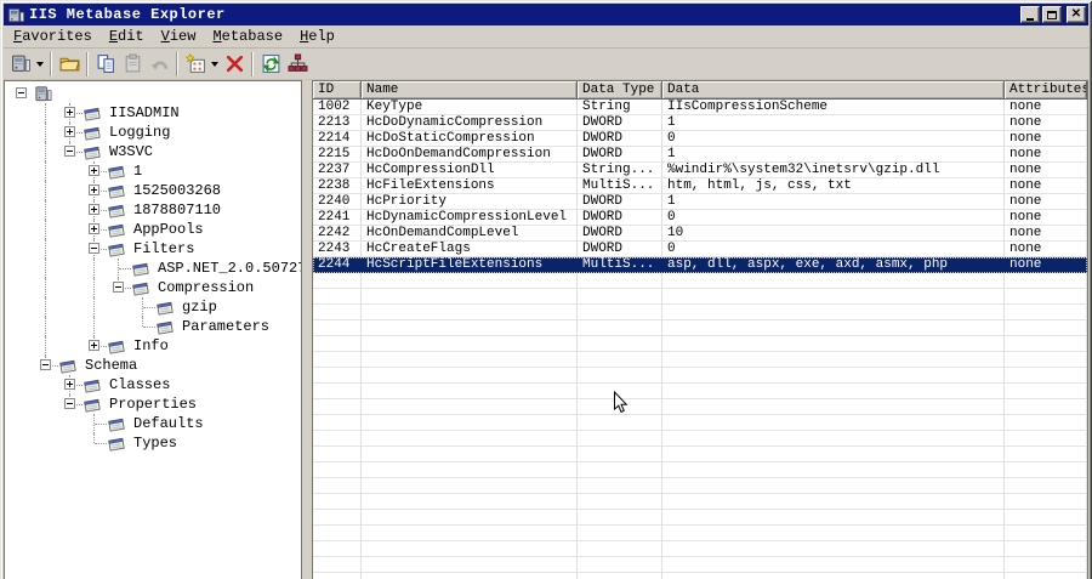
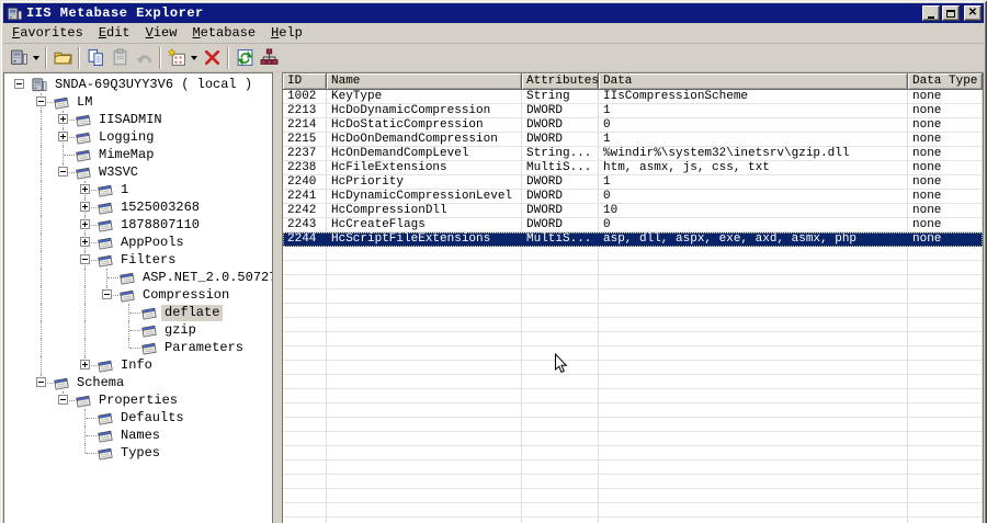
  IIS Metabase Explorer
  ✕
  Favorites
  Edit
  View
  Metabase
  Help
+ SNDA-69Q3UYY3V6 ( local )
+ LM
  IISADMIN
  Logging
+ MimeMap
  W3SVC
  1
  1525003268
  1878807110
  AppPools
  Filters
  ASP.NET_2.0.5072
  Compression
+ deflate
  gzip
  Parameters
  Info
  Schema
- Classes
  Properties
  Defaults
+ Names
  Types
  ID
  Name
- Data Type
+ Attributes
  Data
- Attributes
+ Data Type
  1002
  KeyType
  String
  IIsCompressionScheme
  none
  2213
  HcDoDynamicCompression
  DWORD
  1
  none
  2214
  HcDoStaticCompression
  DWORD
  0
  none
  2215
  HcDoOnDemandCompression
  DWORD
  1
  none
  2237
- HcCompressionDll
+ HcOnDemandCompLevel
  String...
  %windir%\system32\inetsrv\gzip.dll
  none
  2238
  HcFileExtensions
  MultiS...
- htm, html, js, css, txt
+ htm, asmx, js, css, txt
  none
  2240
  HcPriority
  DWORD
  1
  none
  2241
  HcDynamicCompressionLevel
  DWORD
  0
  none
  2242
- HcOnDemandCompLevel
+ HcCompressionDll
  DWORD
  10
  none
  2243
  HcCreateFlags
  DWORD
  0
  none
  2244
  HcScriptFileExtensions
  MultiS...
  asp, dll, aspx, exe, axd, asmx, php
  none
